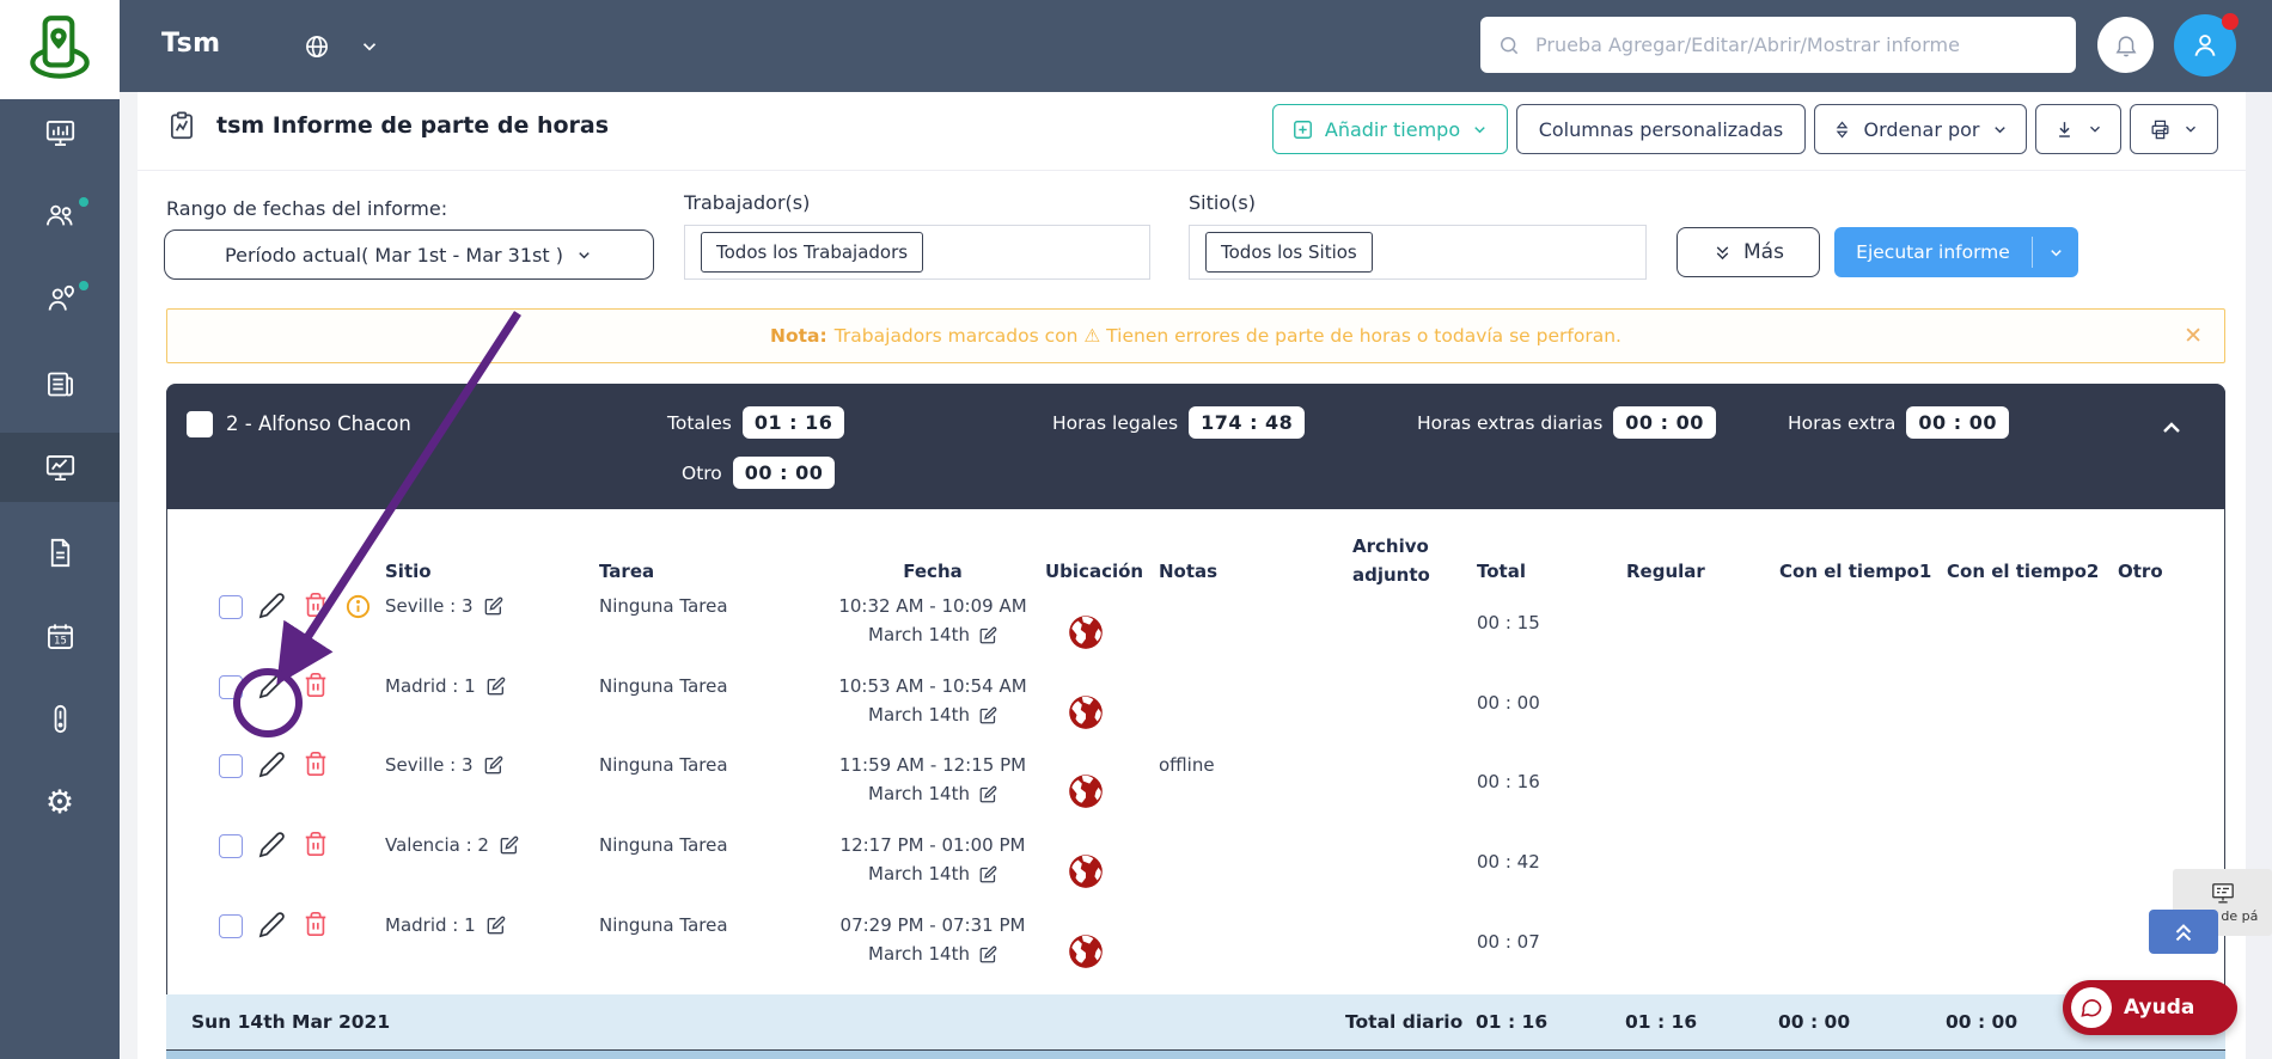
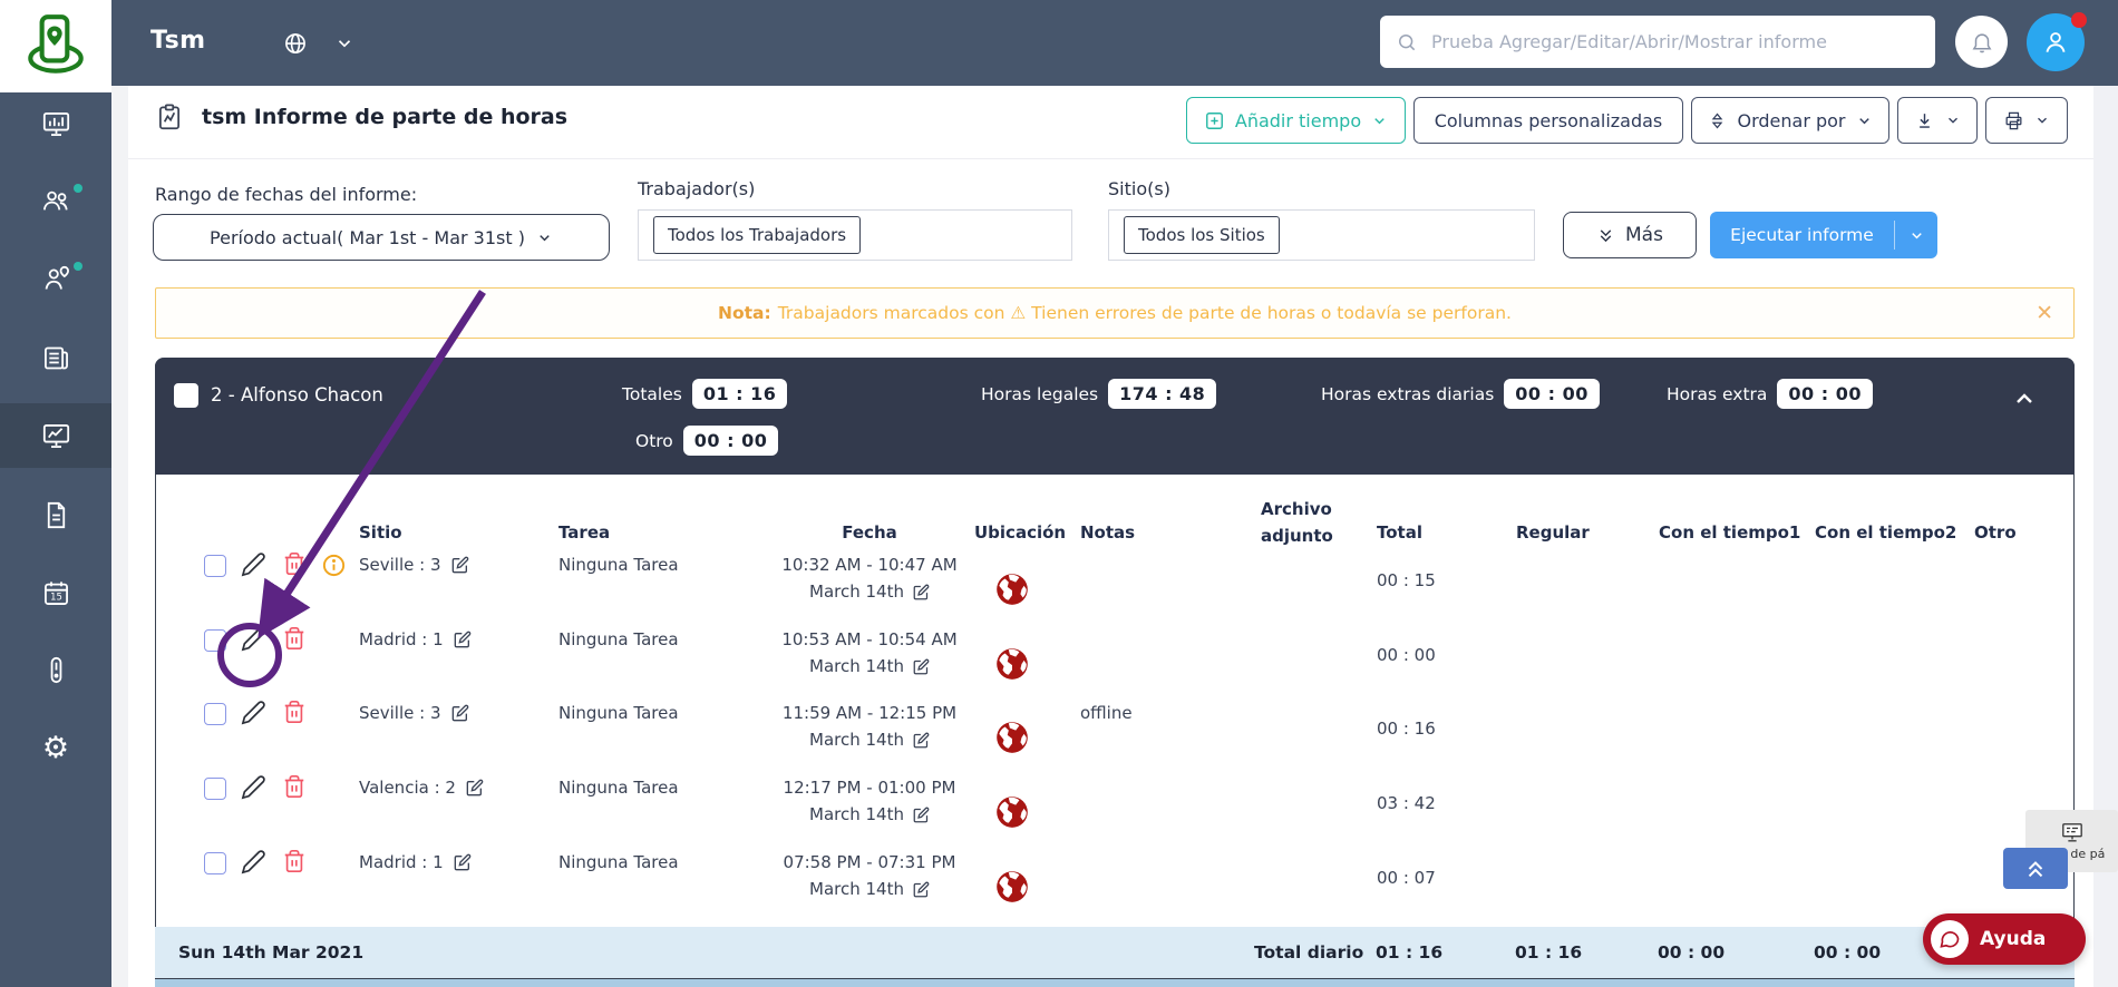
  Tsm
  Prueba Agregar/Editar/Abrir/Mostrar informe
  15
  ⚙
  tsm Informe de parte de horas
  Añadir tiempo
  Columnas personalizadas
  Ordenar por
  Rango de fechas del informe:
  Trabajador(s)
  Sitio(s)
  Período actual( Mar 1st - Mar 31st )
  Todos los Trabajadors
  Todos los Sitios
  Más
  Ejecutar informe
  Nota:
  Trabajadors marcados con ⚠ Tienen errores de parte de horas o todavía se perforan.
  ✕
  2 - Alfonso Chacon
  Totales
  01 : 16
  Horas legales
  174 : 48
  Horas extras diarias
  00 : 00
  Horas extra
  00 : 00
  Otro
  00 : 00
  Sitio
  Tarea
  Fecha
  Ubicación
  Notas
  Archivo adjunto
  Total
  Regular
  Con el tiempo1
  Con el tiempo2
  Otro
  Seville : 3
  Ninguna Tarea
- 10:32 AM - 10:09 AM
+ 10:32 AM - 10:47 AM
  March 14th
  00 : 15
  Madrid : 1
  Ninguna Tarea
  10:53 AM - 10:54 AM
  March 14th
  00 : 00
  Seville : 3
  Ninguna Tarea
  11:59 AM - 12:15 PM
  March 14th
  offline
  00 : 16
  Valencia : 2
  Ninguna Tarea
  12:17 PM - 01:00 PM
  March 14th
- 00 : 42
+ 03 : 42
  Madrid : 1
  Ninguna Tarea
- 07:29 PM - 07:31 PM
+ 07:58 PM - 07:31 PM
  March 14th
  00 : 07
  Sun 14th Mar 2021
  Total diario
  01 : 16
  01 : 16
  00 : 00
  00 : 00
  Ayuda
